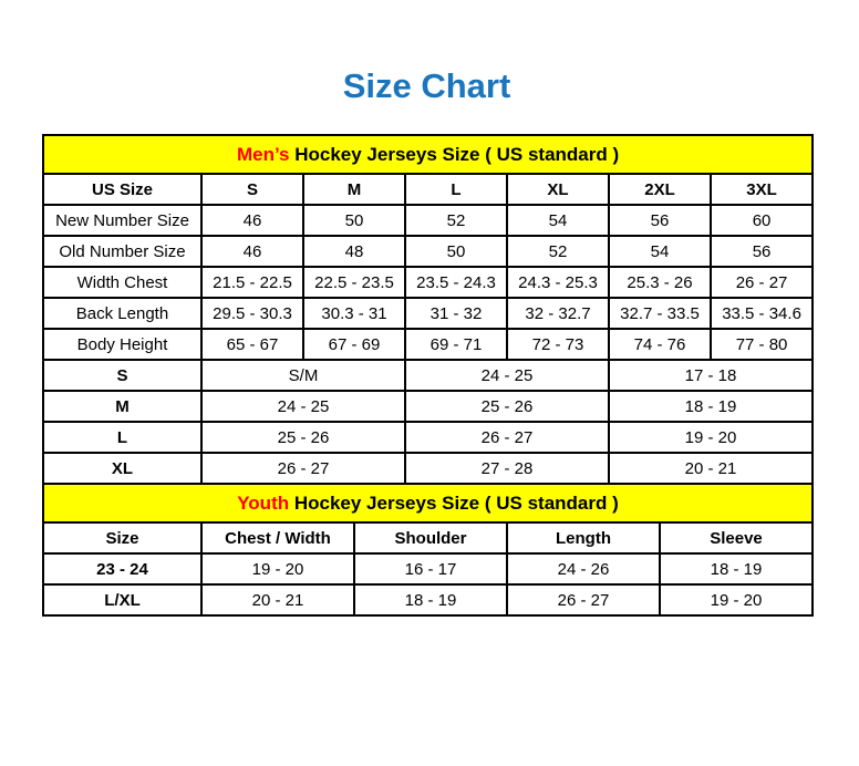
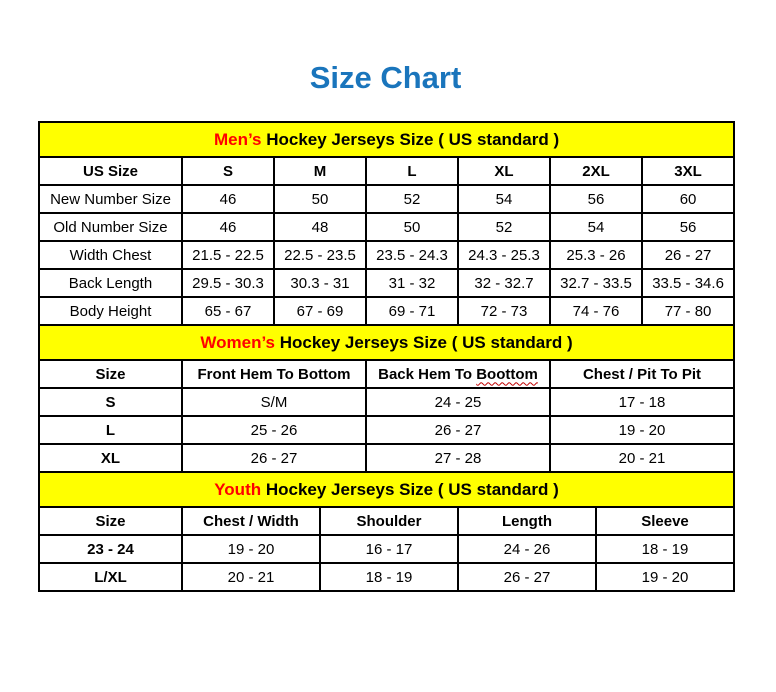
  Size Chart
  Men’s Hockey Jerseys Size ( US standard )
  US Size	S	M	L	XL	2XL	3XL
  New Number Size	46	50	52	54	56	60
  Old Number Size	46	48	50	52	54	56
  Width Chest	21.5 - 22.5	22.5 - 23.5	23.5 - 24.3	24.3 - 25.3	25.3 - 26	26 - 27
  Back Length	29.5 - 30.3	30.3 - 31	31 - 32	32 - 32.7	32.7 - 33.5	33.5 - 34.6
  Body Height	65 - 67	67 - 69	69 - 71	72 - 73	74 - 76	77 - 80
+ Women’s Hockey Jerseys Size ( US standard )
+ Size	Front Hem To Bottom	Back Hem To Boottom	Chest / Pit To Pit
  S	S/M	24 - 25	17 - 18
- M	24 - 25	25 - 26	18 - 19
  L	25 - 26	26 - 27	19 - 20
  XL	26 - 27	27 - 28	20 - 21
  Youth Hockey Jerseys Size ( US standard )
  Size	Chest / Width	Shoulder	Length	Sleeve
  23 - 24	19 - 20	16 - 17	24 - 26	18 - 19
  L/XL	20 - 21	18 - 19	26 - 27	19 - 20
